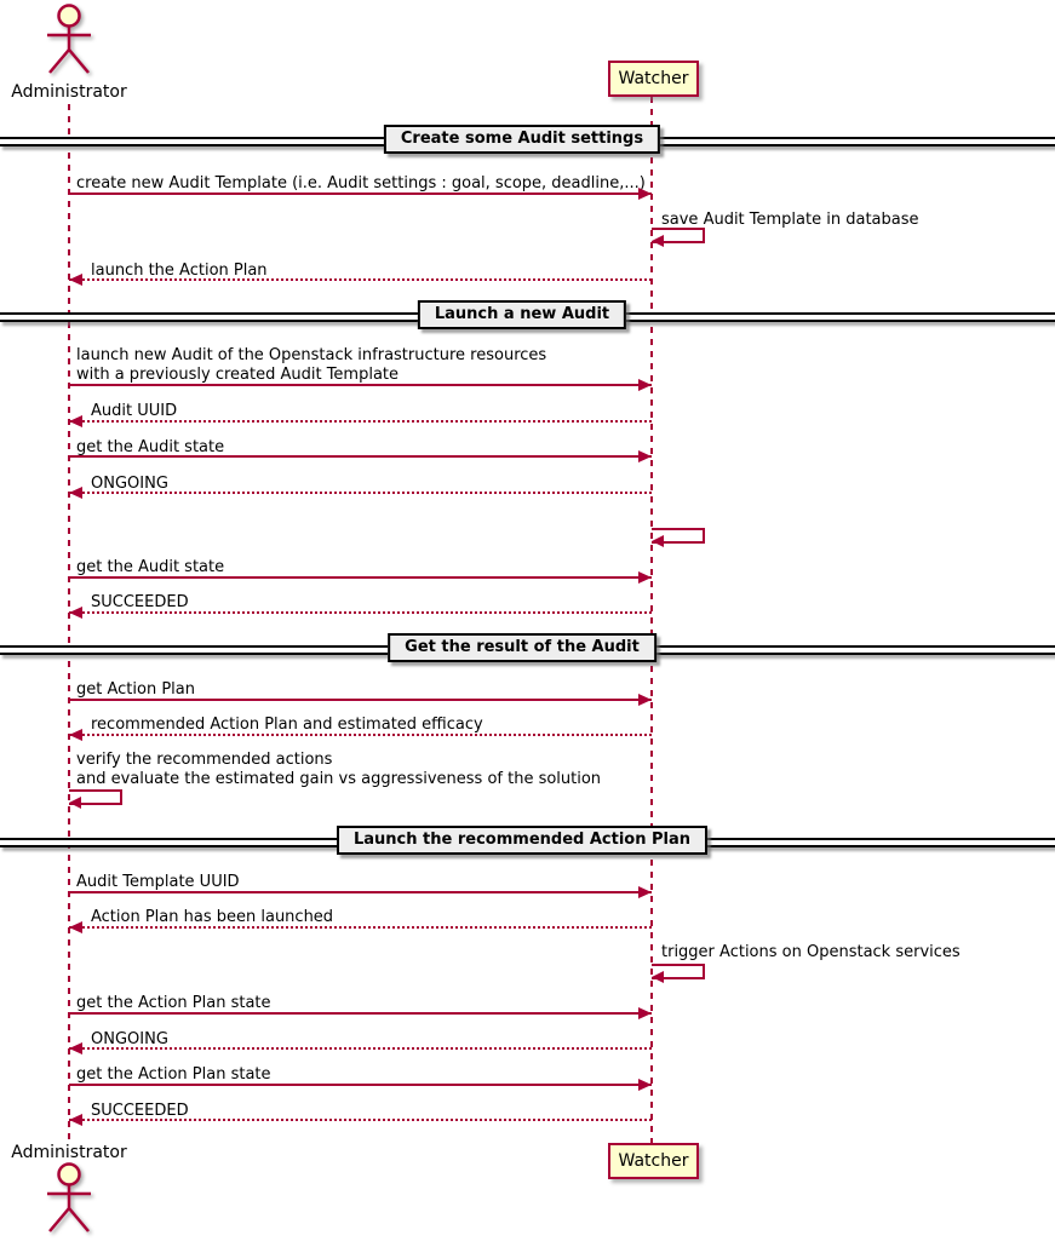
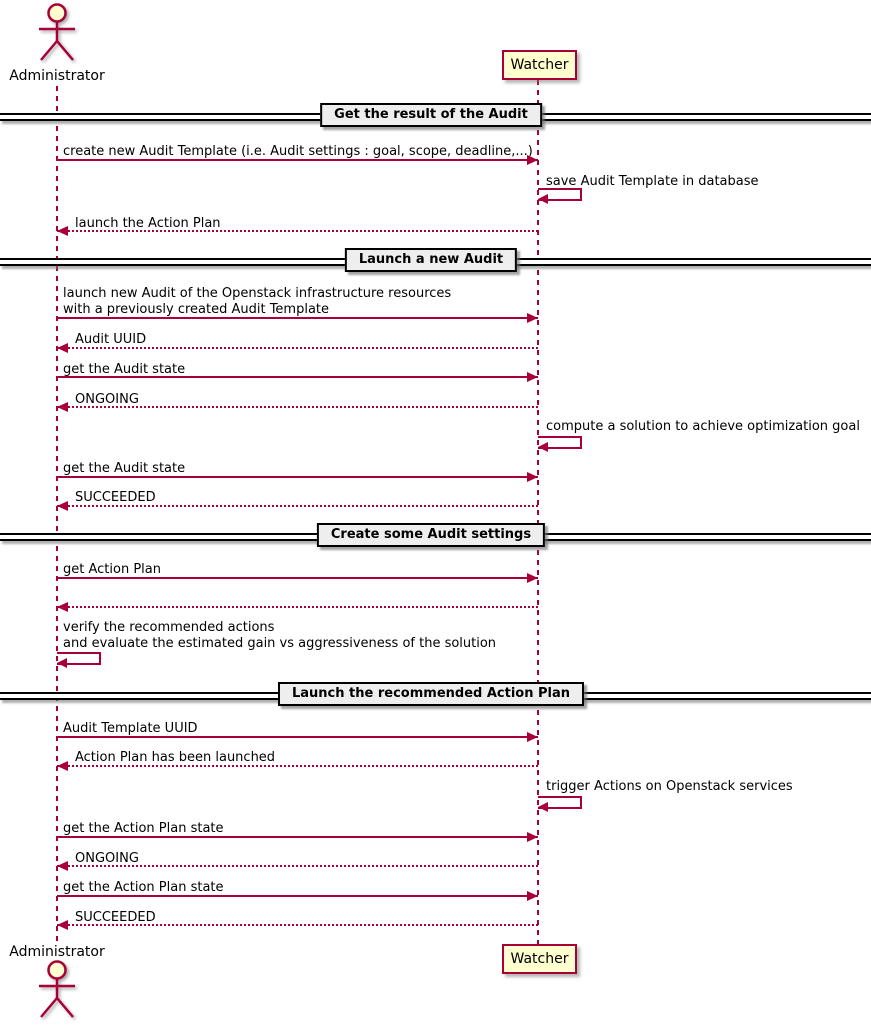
- Create some Audit settings
+ Get the result of the Audit
  Launch a new Audit
- Get the result of the Audit
+ Create some Audit settings
  Launch the recommended Action Plan
  create new Audit Template (i.e. Audit settings : goal, scope, deadline,...)
  save Audit Template in database
  launch the Action Plan
  launch new Audit of the Openstack infrastructure resources
  with a previously created Audit Template
  Audit UUID
  get the Audit state
  ONGOING
+ compute a solution to achieve optimization goal
  get the Audit state
  SUCCEEDED
  get Action Plan
- recommended Action Plan and estimated efficacy
  verify the recommended actions
  and evaluate the estimated gain vs aggressiveness of the solution
  Audit Template UUID
  Action Plan has been launched
  trigger Actions on Openstack services
  get the Action Plan state
  ONGOING
  get the Action Plan state
  SUCCEEDED
  Administrator
  Watcher
  Administrator
  Watcher
